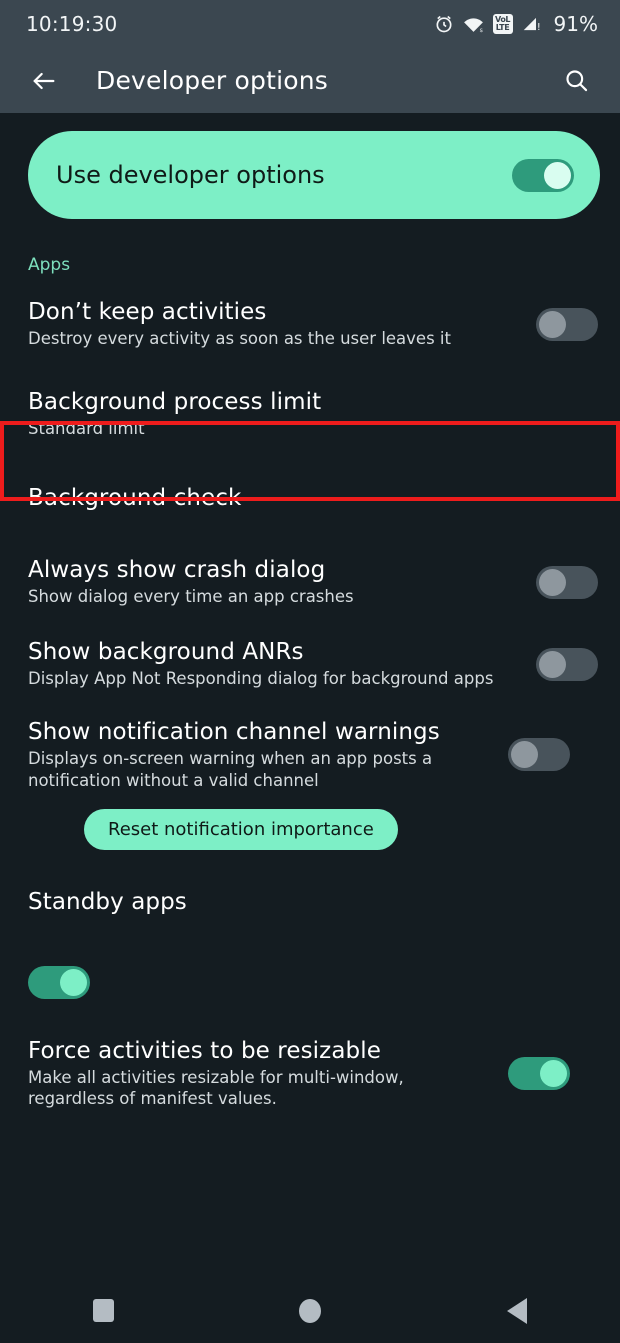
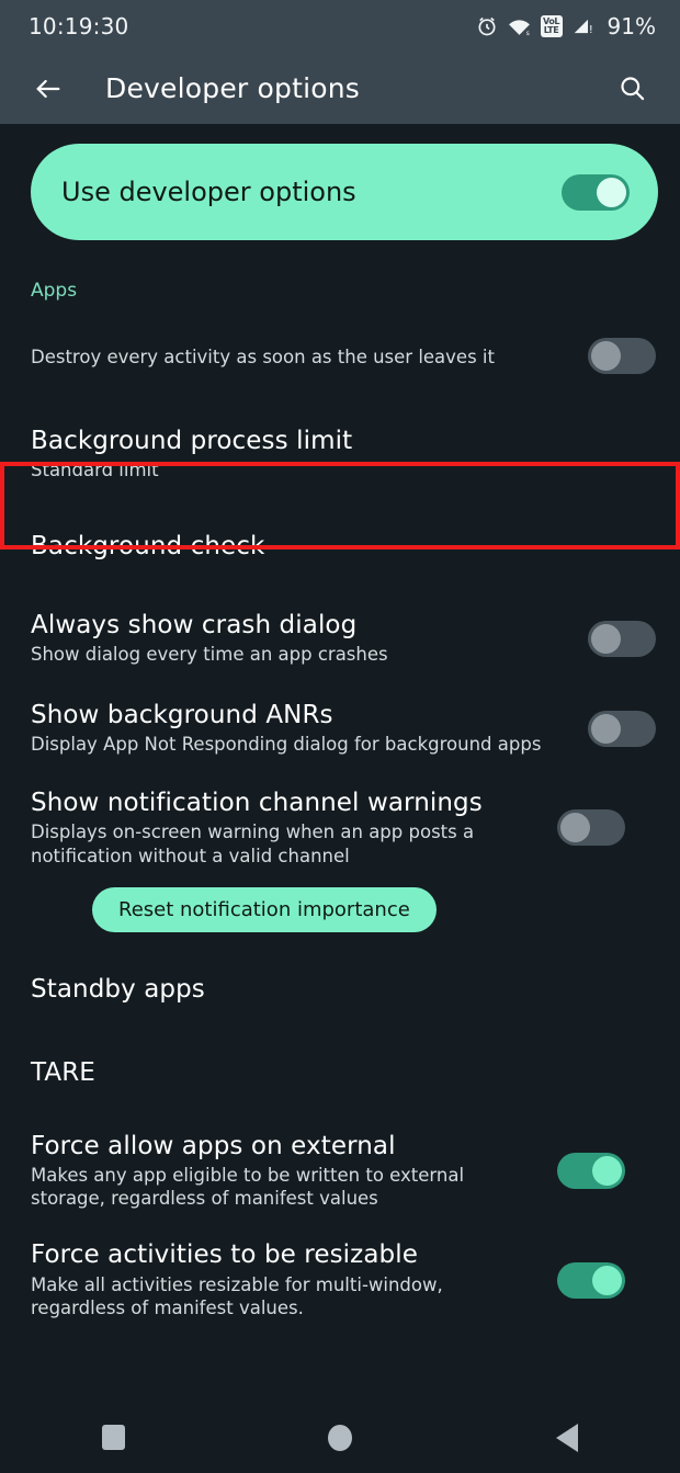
  10:19:30
  VoL
  LTE
  !
  91%
  Developer options
  Use developer options
  Apps
- Don’t keep activities
  Destroy every activity as soon as the user leaves it
  Background process limit
  Standard limit
  Background check
  Always show crash dialog
  Show dialog every time an app crashes
  Show background ANRs
  Display App Not Responding dialog for background apps
  Show notification channel warnings
  Displays on-screen warning when an app posts a notification without a valid channel
  Reset notification importance
  Standby apps
+ TARE
+ Force allow apps on external
+ Makes any app eligible to be written to external storage, regardless of manifest values
  Force activities to be resizable
  Make all activities resizable for multi-window, regardless of manifest values.
